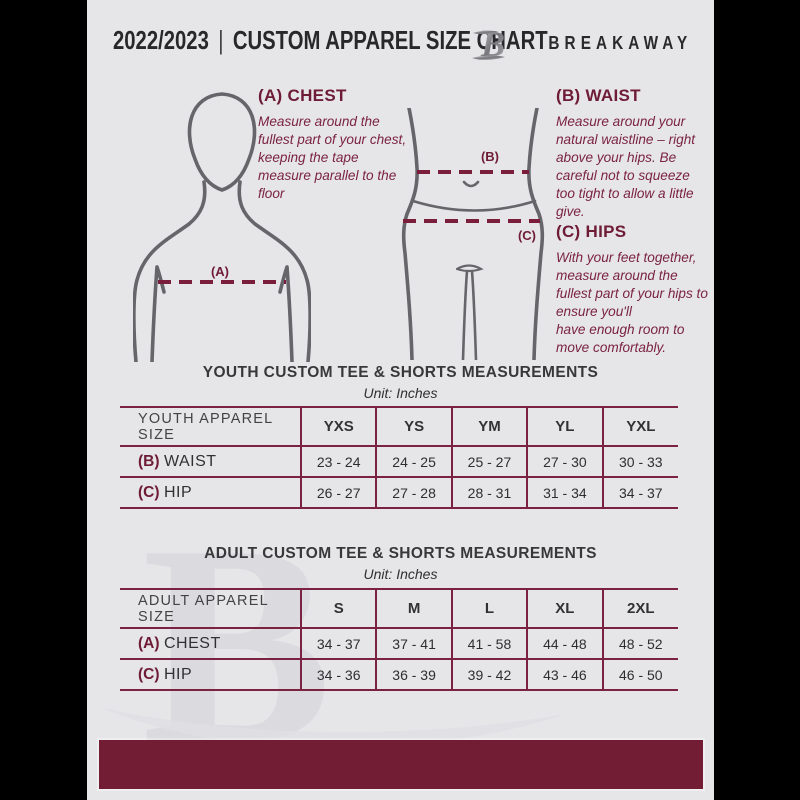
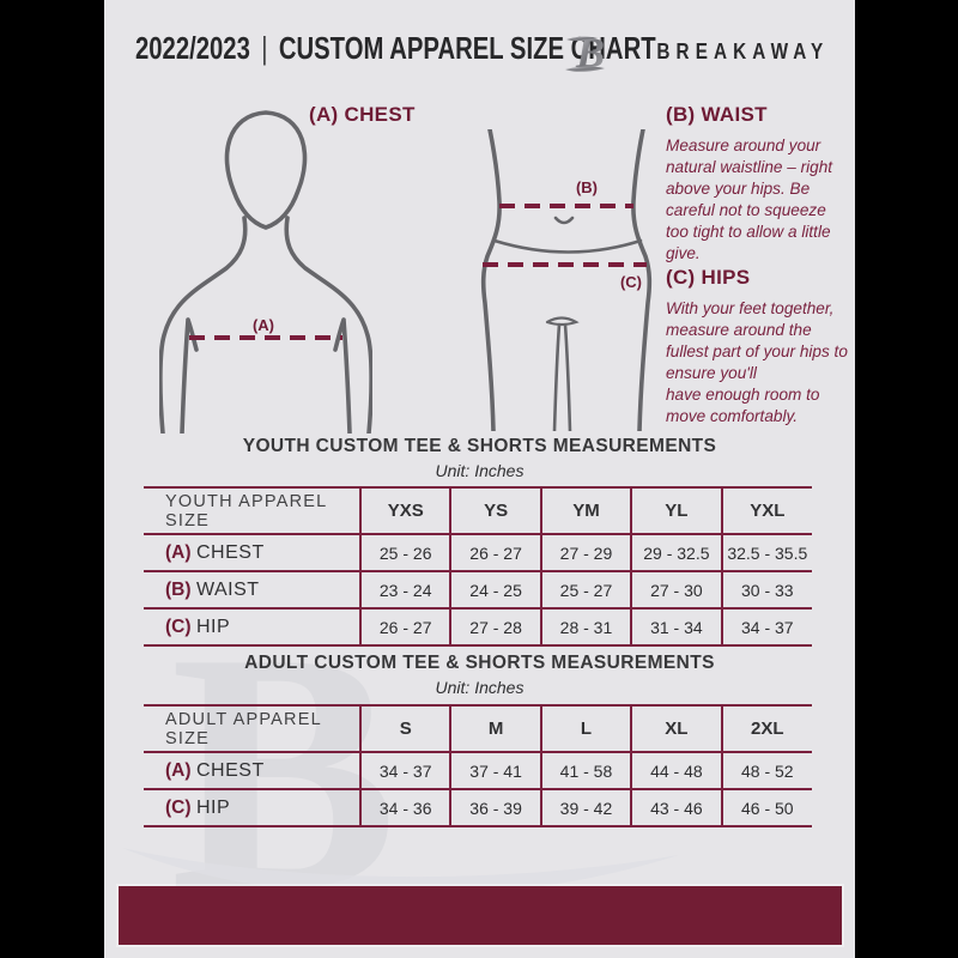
  B
  2022/2023 | CUSTOM APPAREL SIZE CHART
  B
  BREAKAWAY
  (A)
  (B)
  (C)
  (A) CHEST
- Measure around the fullest part of your chest, keeping the tape measure parallel to the floor
  (B) WAIST
  Measure around your natural waistline – right above your hips. Be careful not to squeeze too tight to allow a little give.
  (C) HIPS
  With your feet together, measure around the fullest part of your hips to ensure you'll
  have enough room to move comfortably.
  YOUTH CUSTOM TEE & SHORTS MEASUREMENTS
  Unit: Inches
  YOUTH APPAREL SIZE	YXS	YS	YM	YL	YXL
+ (A) CHEST	25 - 26	26 - 27	27 - 29	29 - 32.5	32.5 - 35.5
  (B) WAIST	23 - 24	24 - 25	25 - 27	27 - 30	30 - 33
  (C) HIP	26 - 27	27 - 28	28 - 31	31 - 34	34 - 37
  ADULT CUSTOM TEE & SHORTS MEASUREMENTS
  Unit: Inches
  ADULT APPAREL SIZE	S	M	L	XL	2XL
  (A) CHEST	34 - 37	37 - 41	41 - 58	44 - 48	48 - 52
  (C) HIP	34 - 36	36 - 39	39 - 42	43 - 46	46 - 50
